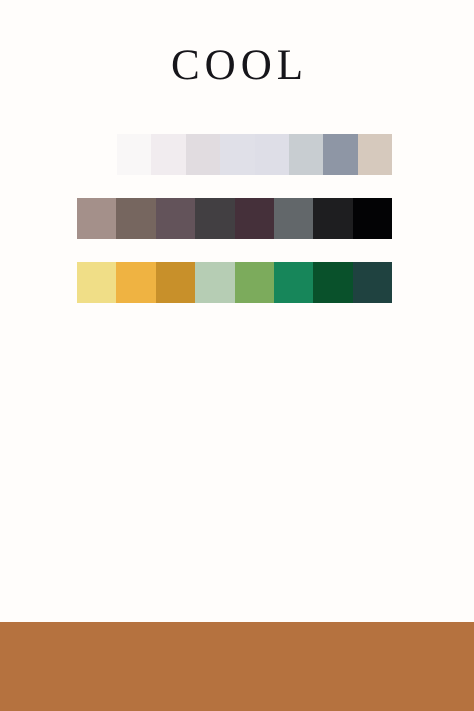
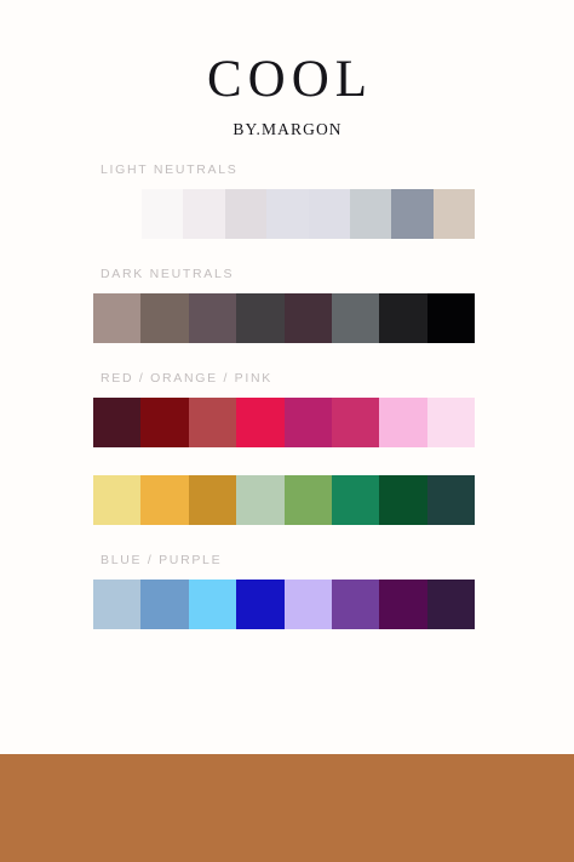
  COOL
+ BY.MARGON
+ LIGHT NEUTRALS
+ DARK NEUTRALS
+ RED / ORANGE / PINK
+ BLUE / PURPLE
